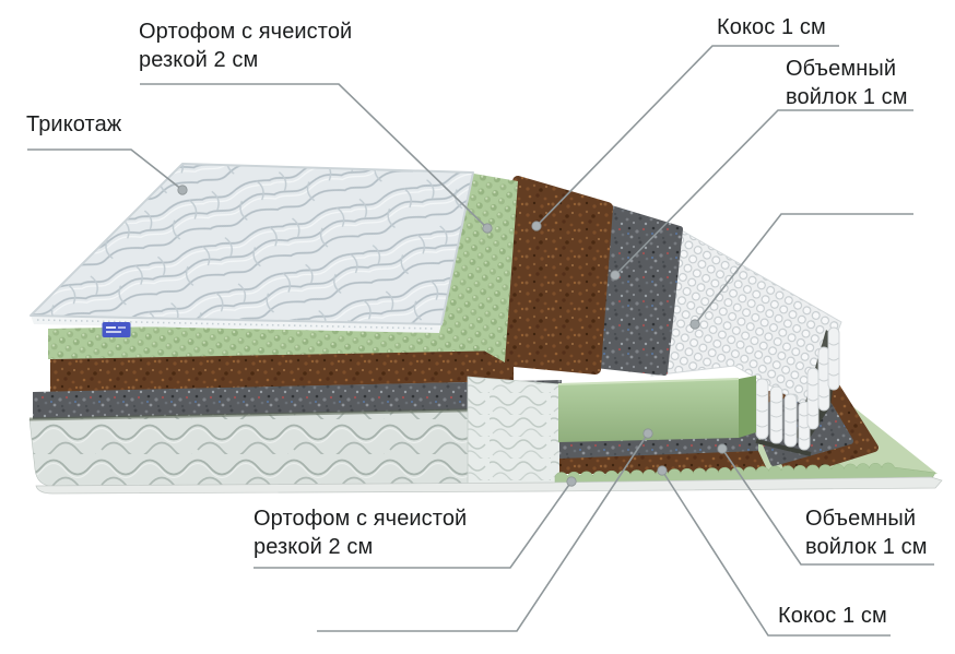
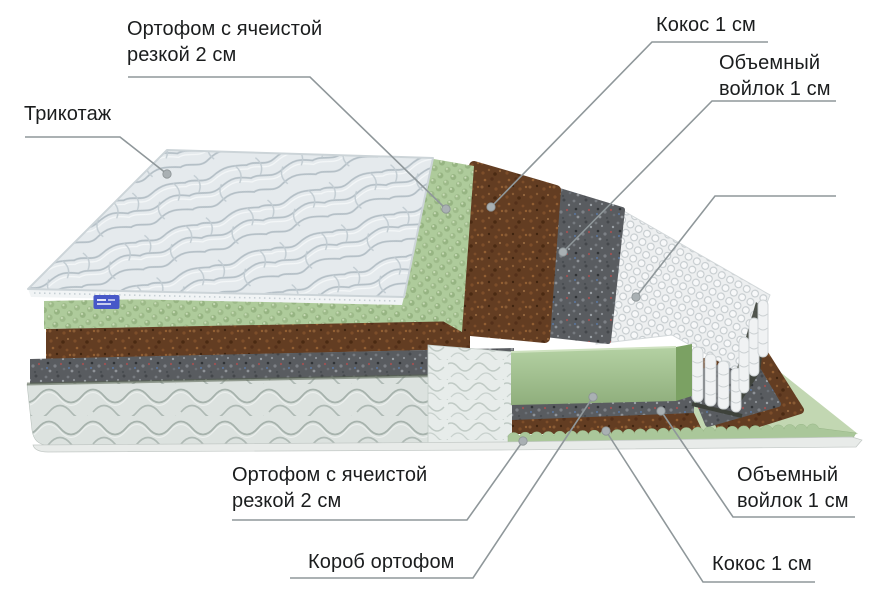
  Трикотаж
  Ортофом с ячеистой
  резкой 2 см
  Кокос 1 см
  Объемный
  войлок 1 см
  Ортофом с ячеистой
  резкой 2 см
+ Короб ортофом
  Объемный
  войлок 1 см
  Кокос 1 см
